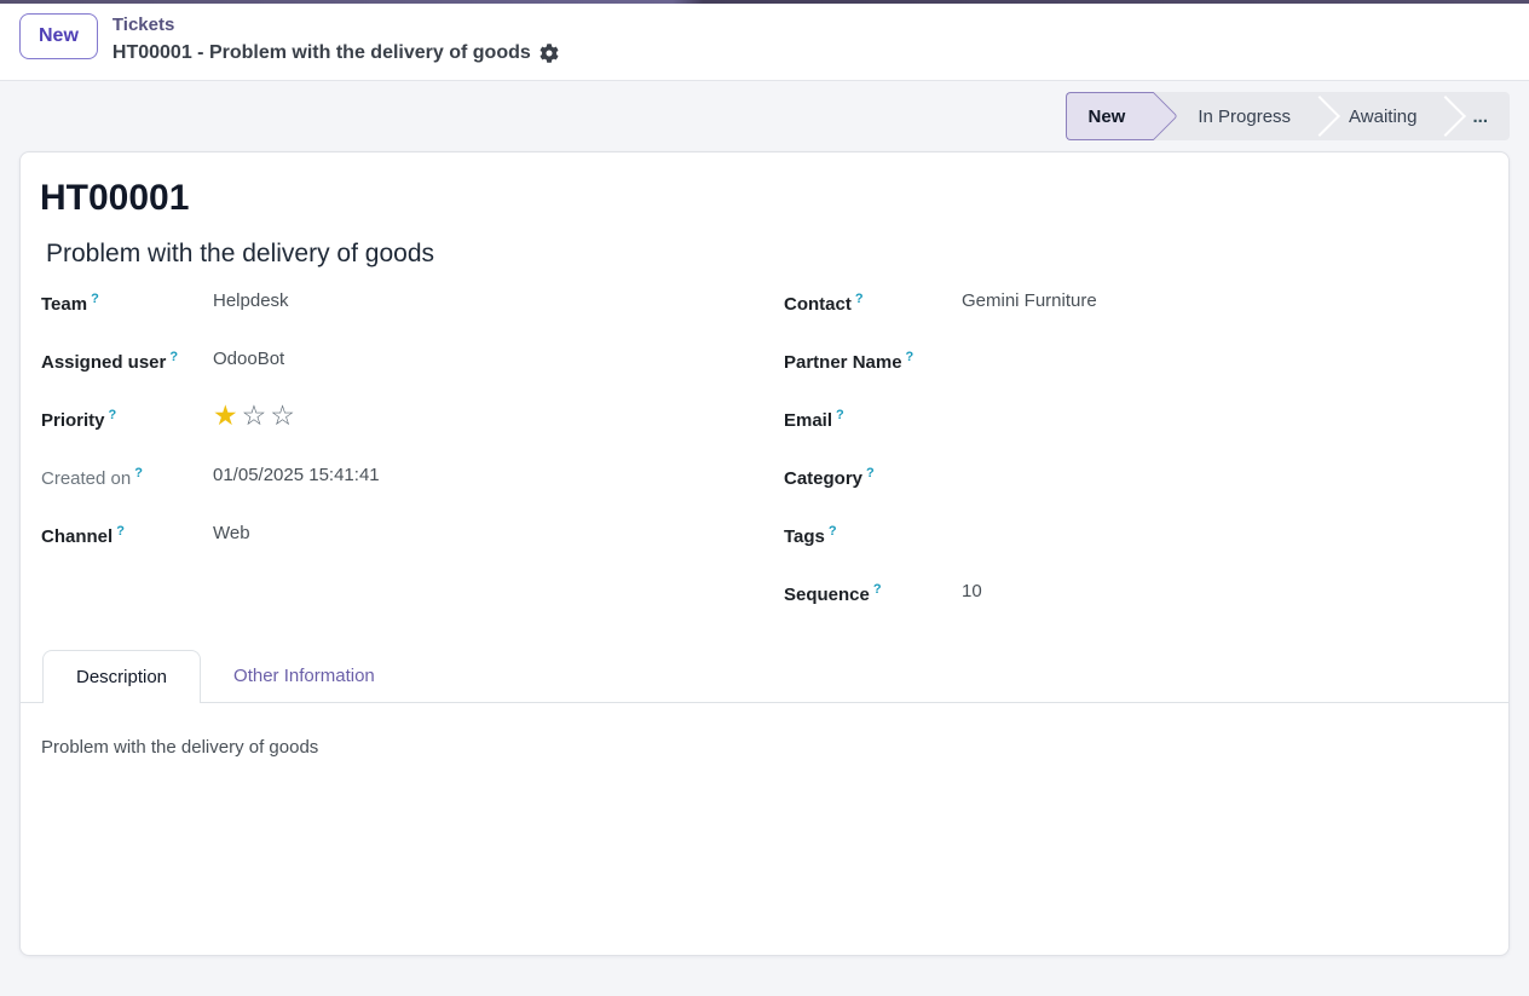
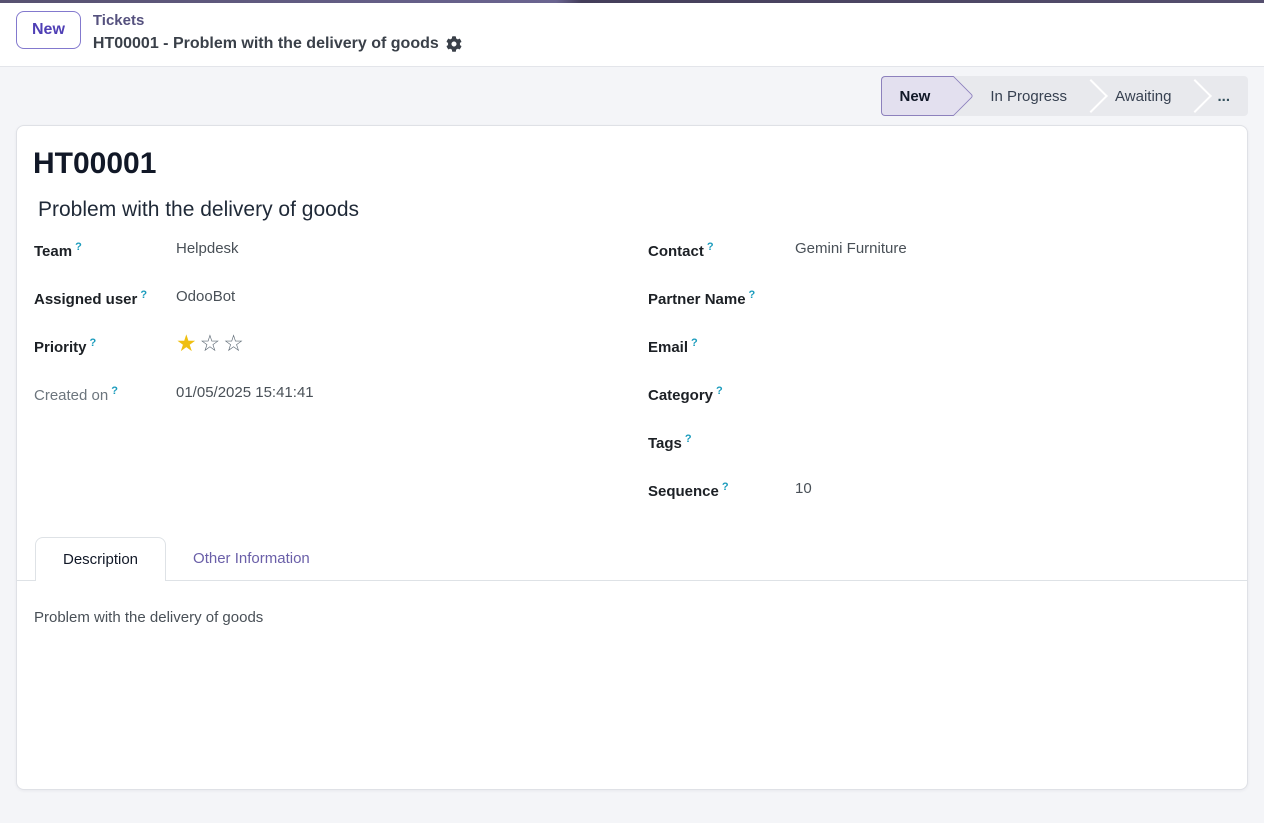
  New
  Tickets
  HT00001 - Problem with the delivery of goods
  New
  In Progress
  Awaiting
  ...
  HT00001
  Problem with the delivery of goods
  Team ?
  Helpdesk
  Assigned user ?
  OdooBot
  Priority ?
  ★☆☆
  Created on ?
  01/05/2025 15:41:41
- Channel ?
- Web
  Contact ?
  Gemini Furniture
  Partner Name ?
  Email ?
  Category ?
  Tags ?
  Sequence ?
  10
  Description
  Other Information
  Problem with the delivery of goods
